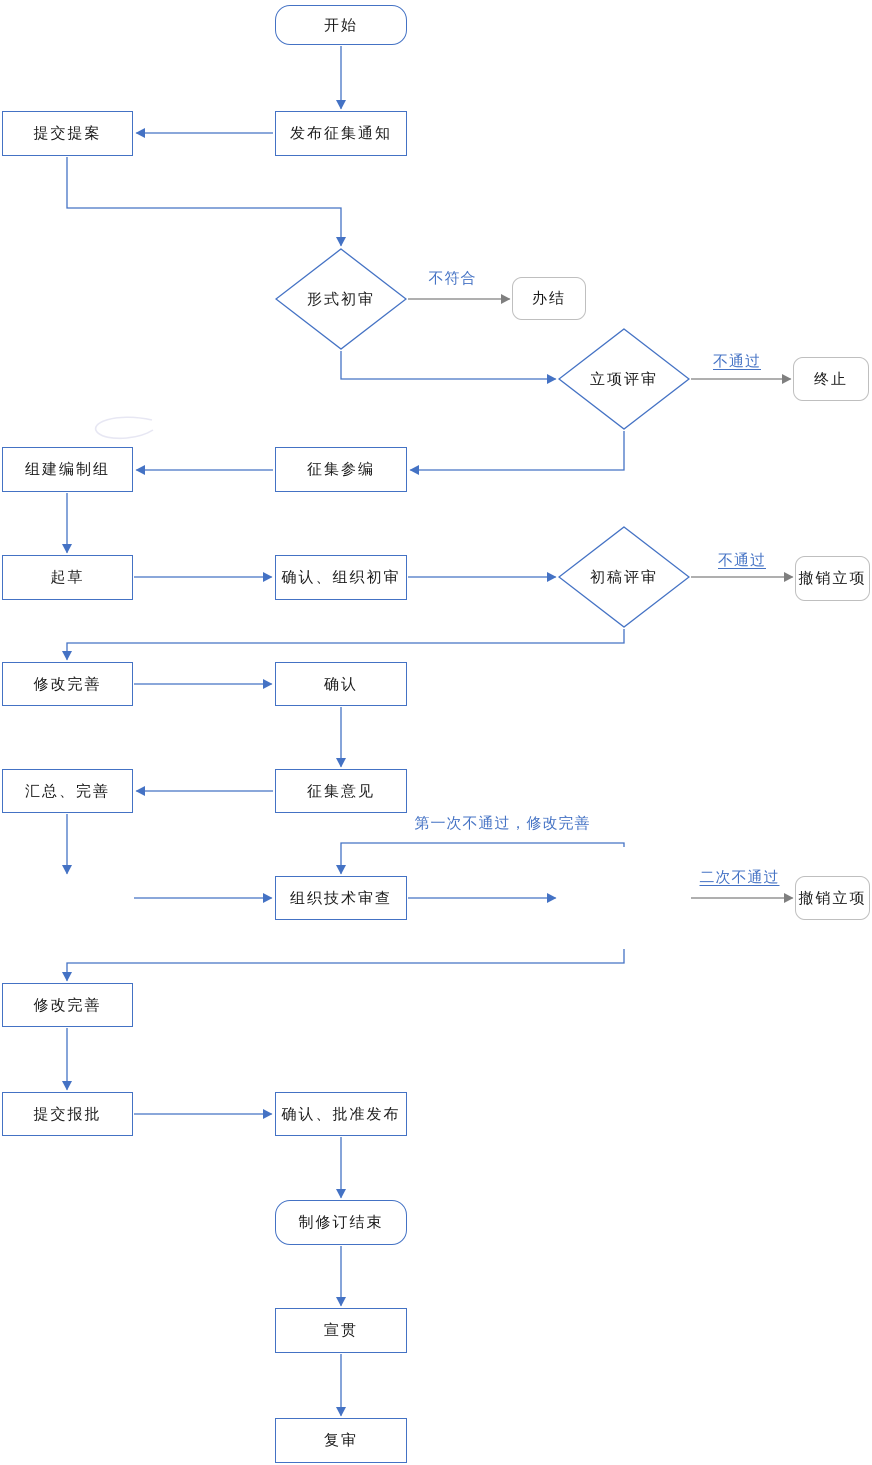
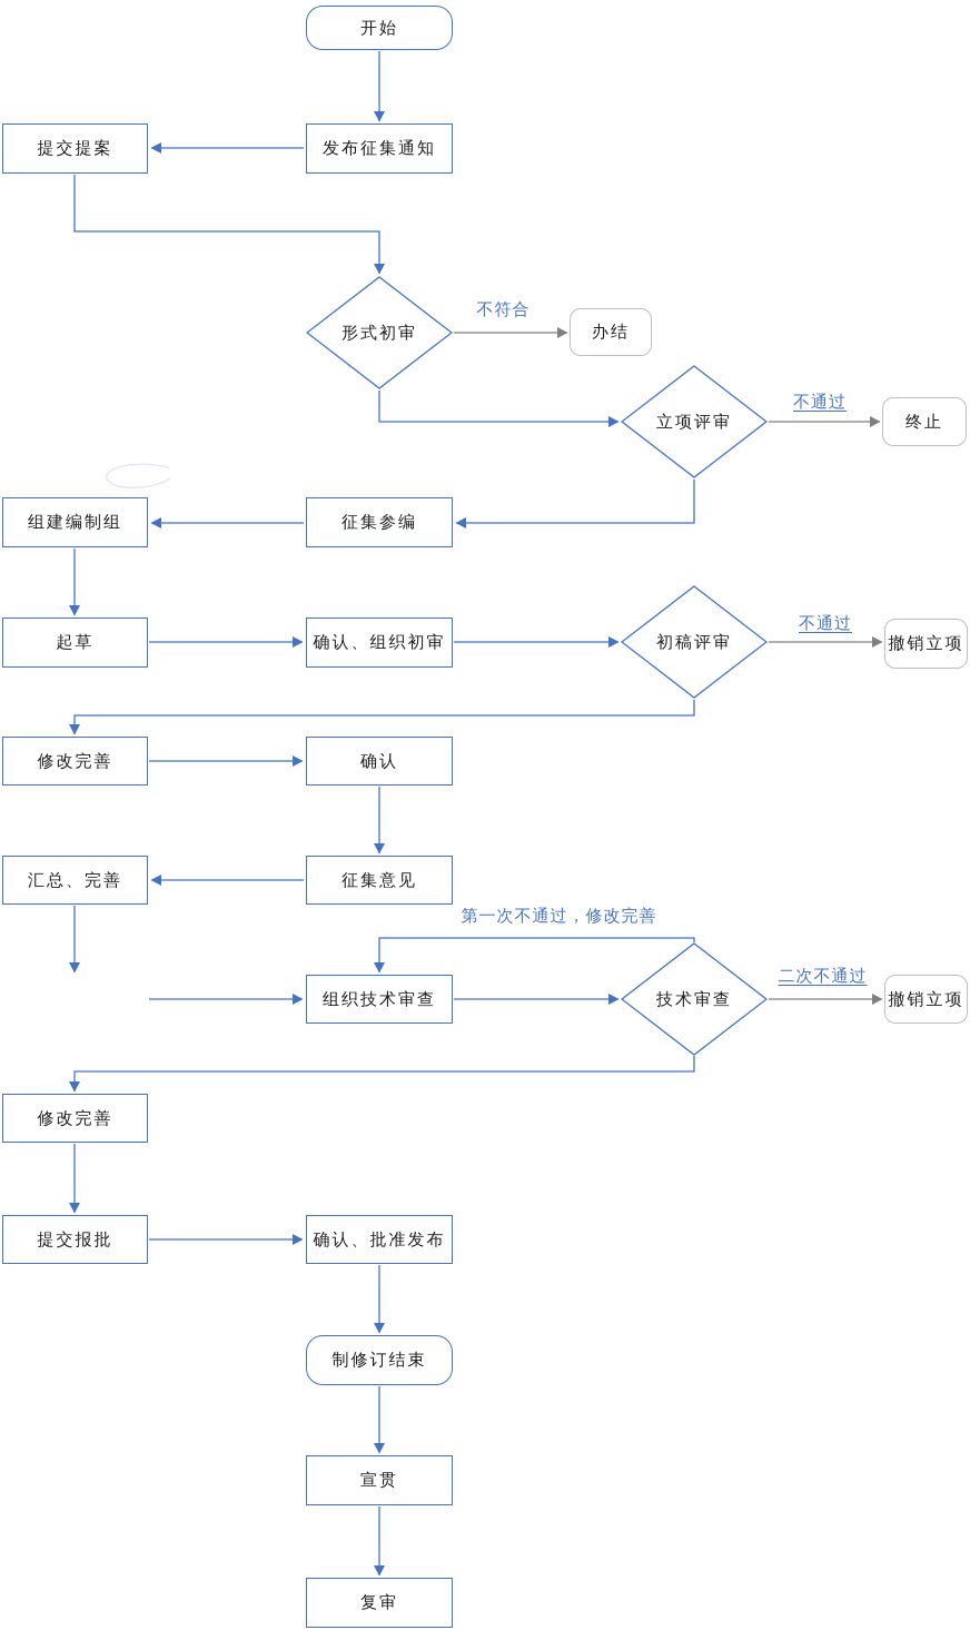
  开始
  发布征集通知
  征集参编
  确认、组织初审
  确认
  征集意见
  组织技术审查
  确认、批准发布
  制修订结束
  宣贯
  复审
  提交提案
  组建编制组
  起草
  修改完善
  汇总、完善
  修改完善
  提交报批
  形式初审
  立项评审
  初稿评审
+ 技术审查
  办结
  终止
  撤销立项
  撤销立项
  不符合
  不通过
  不通过
  第一次不通过，修改完善
  二次不通过
